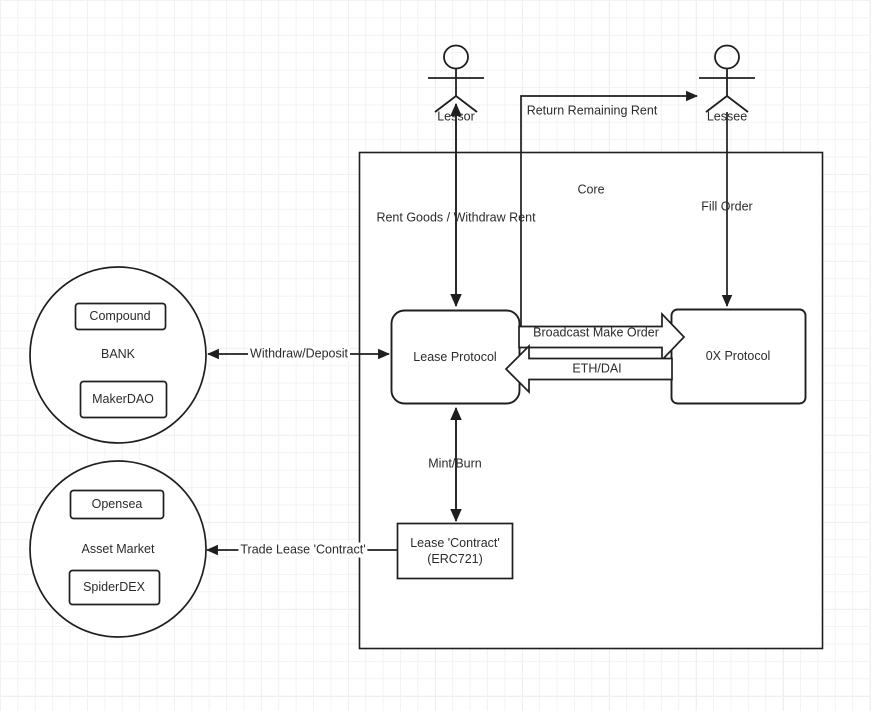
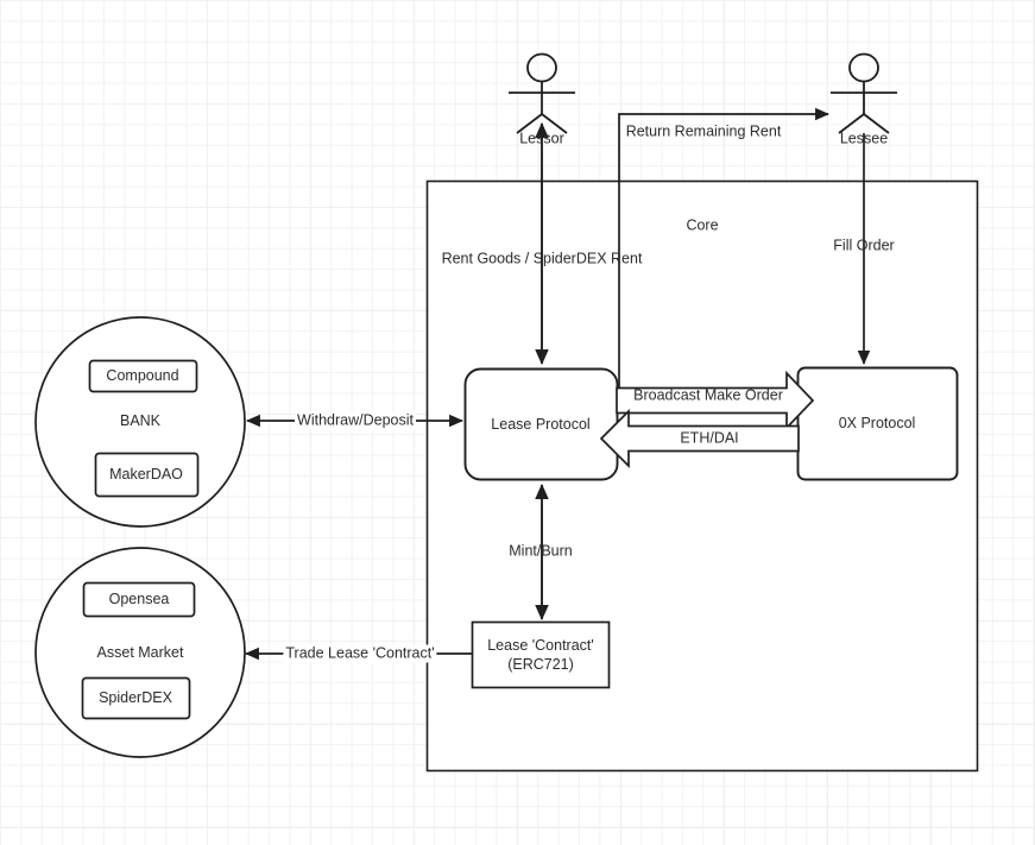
  Lessor
  Lessee
  Core
- Rent Goods / Withdraw Rent
+ Rent Goods / SpiderDEX Rent
  Return Remaining Rent
  Fill Order
  Broadcast Make Order
  ETH/DAI
  Mint/Burn
  Withdraw/Deposit
  Trade Lease 'Contract'
  Lease Protocol
  0X Protocol
  Lease 'Contract'
  (ERC721)
  BANK
  Compound
  MakerDAO
  Asset Market
  Opensea
  SpiderDEX
